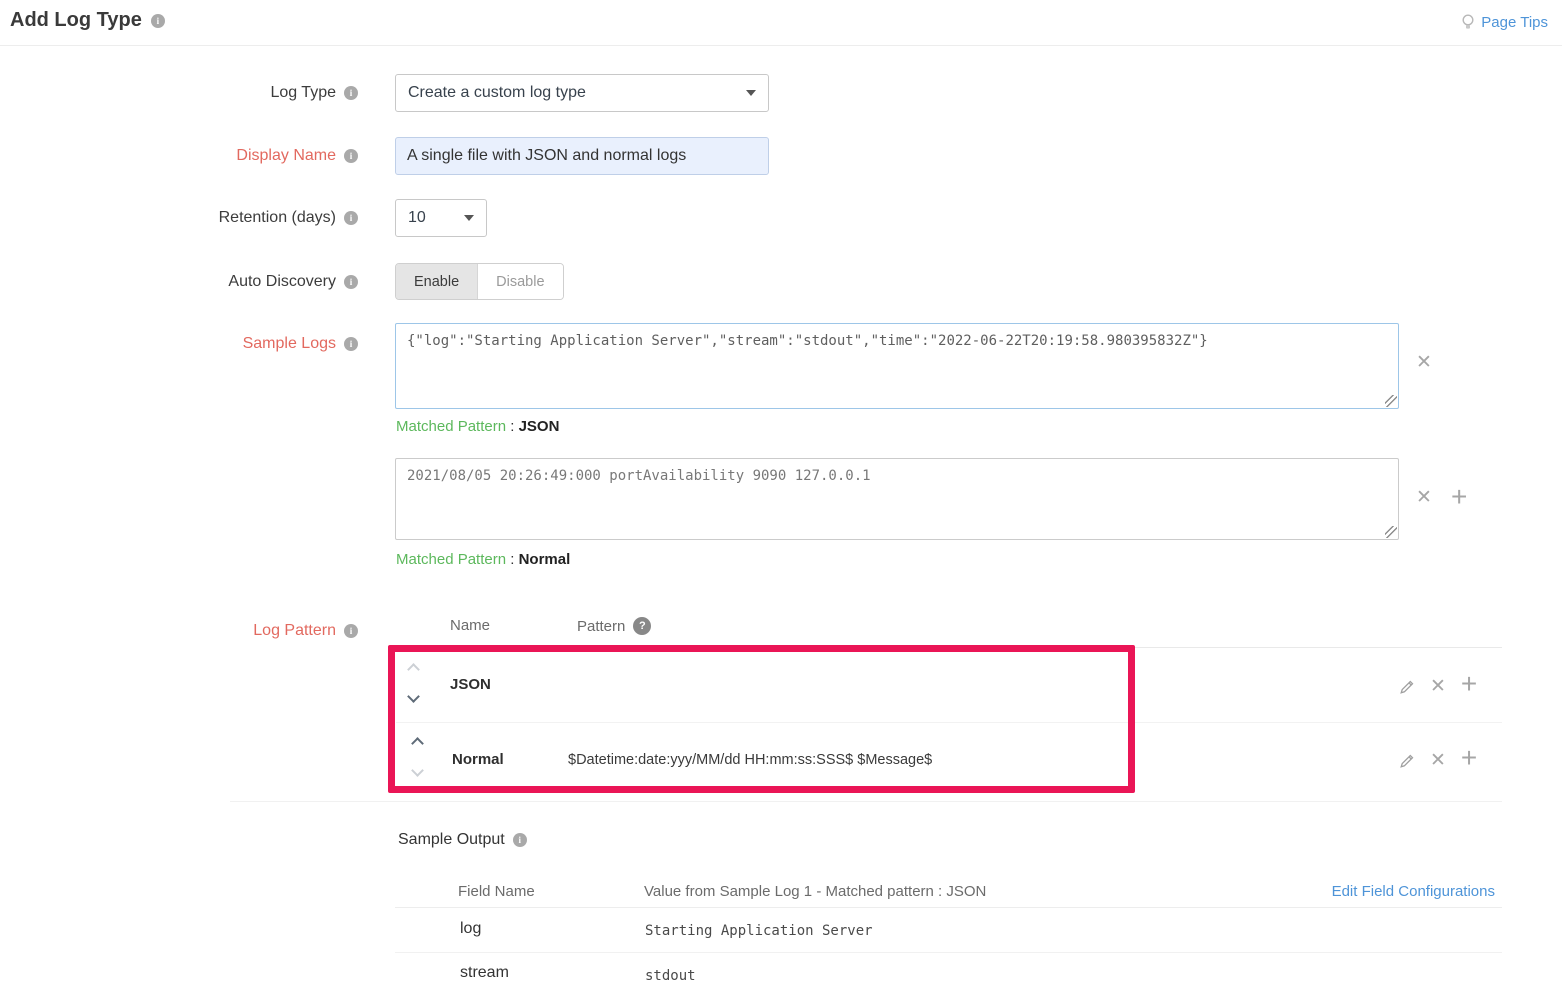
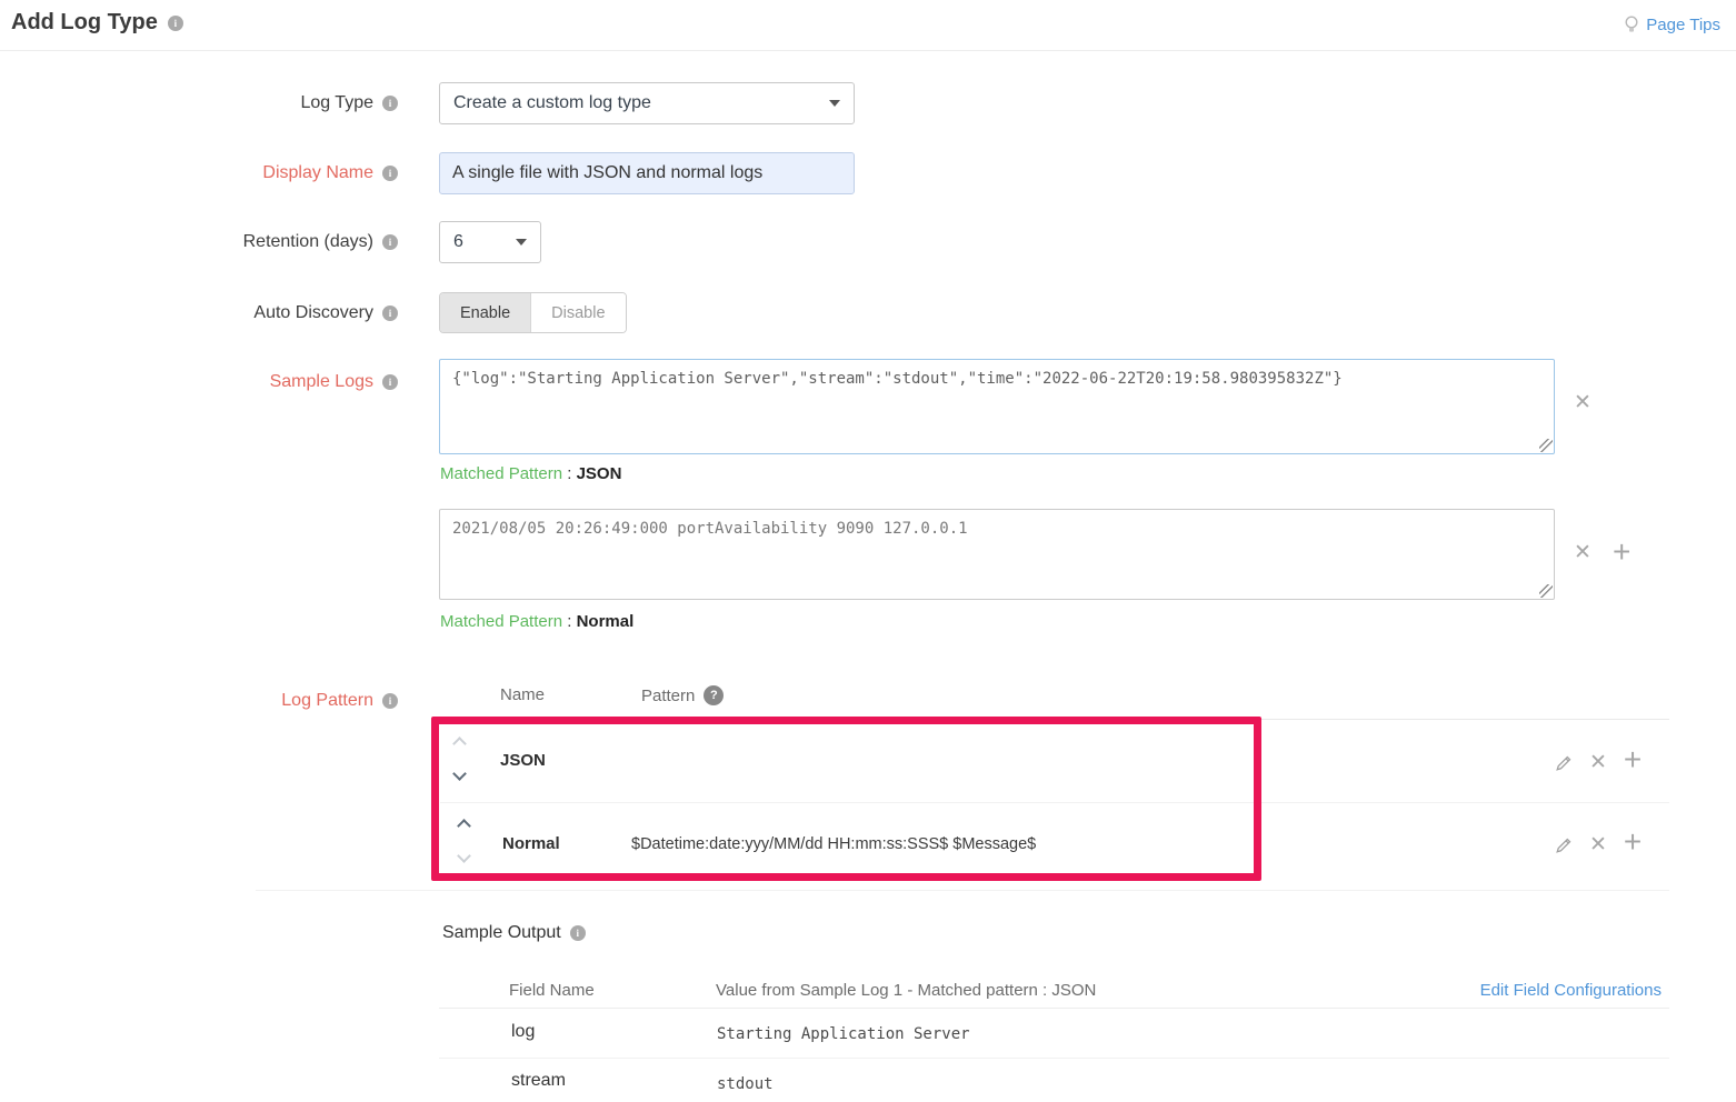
  Add Log Type
  i
  Page Tips
  Log Type
  i
  Create a custom log type
  Display Name
  i
  A single file with JSON and normal logs
  Retention (days)
  i
- 10
+ 6
  Auto Discovery
  i
  Enable
  Disable
  Sample Logs
  i
  {"log":"Starting Application Server","stream":"stdout","time":"2022-06-22T20:19:58.980395832Z"}
  ✕
  Matched Pattern : JSON
  2021/08/05 20:26:49:000 portAvailability 9090 127.0.0.1
  ✕
  +
  Matched Pattern : Normal
  Log Pattern
  i
  Name
  Pattern
  ?
  JSON
  ✕
  +
  Normal
  $Datetime:date:yyy/MM/dd HH:mm:ss:SSS$ $Message$
  ✕
  +
  Sample Output
  i
  Field Name
  Value from Sample Log 1 - Matched pattern : JSON
  Edit Field Configurations
  log
  Starting Application Server
  stream
  stdout
